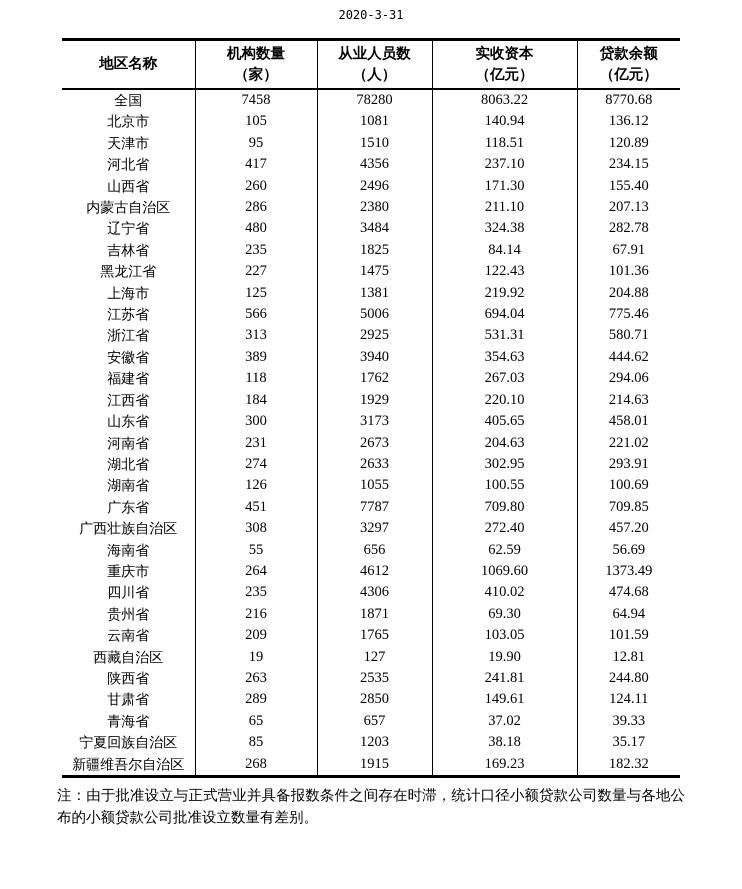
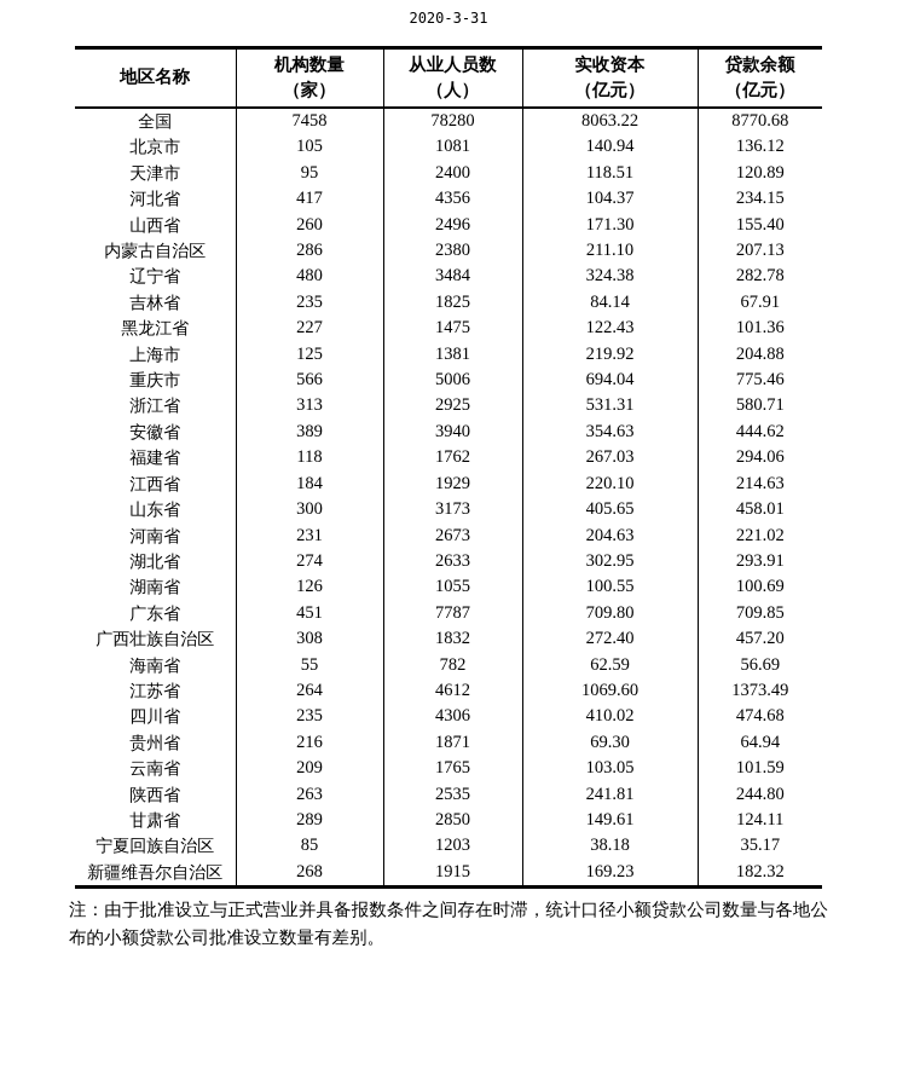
  2020-3-31
  地区名称	机构数量 （家）	从业人员数 （人）	实收资本 （亿元）	贷款余额 （亿元）
  全国	7458	78280	8063.22	8770.68
  北京市	105	1081	140.94	136.12
- 天津市	95	1510	118.51	120.89
+ 天津市	95	2400	118.51	120.89
- 河北省	417	4356	237.10	234.15
+ 河北省	417	4356	104.37	234.15
  山西省	260	2496	171.30	155.40
  内蒙古自治区	286	2380	211.10	207.13
  辽宁省	480	3484	324.38	282.78
  吉林省	235	1825	84.14	67.91
  黑龙江省	227	1475	122.43	101.36
  上海市	125	1381	219.92	204.88
- 江苏省	566	5006	694.04	775.46
+ 重庆市	566	5006	694.04	775.46
  浙江省	313	2925	531.31	580.71
  安徽省	389	3940	354.63	444.62
  福建省	118	1762	267.03	294.06
  江西省	184	1929	220.10	214.63
  山东省	300	3173	405.65	458.01
  河南省	231	2673	204.63	221.02
  湖北省	274	2633	302.95	293.91
  湖南省	126	1055	100.55	100.69
  广东省	451	7787	709.80	709.85
- 广西壮族自治区	308	3297	272.40	457.20
+ 广西壮族自治区	308	1832	272.40	457.20
- 海南省	55	656	62.59	56.69
+ 海南省	55	782	62.59	56.69
- 重庆市	264	4612	1069.60	1373.49
+ 江苏省	264	4612	1069.60	1373.49
  四川省	235	4306	410.02	474.68
  贵州省	216	1871	69.30	64.94
  云南省	209	1765	103.05	101.59
- 西藏自治区	19	127	19.90	12.81
  陕西省	263	2535	241.81	244.80
  甘肃省	289	2850	149.61	124.11
- 青海省	65	657	37.02	39.33
  宁夏回族自治区	85	1203	38.18	35.17
  新疆维吾尔自治区	268	1915	169.23	182.32
  注：由于批准设立与正式营业并具备报数条件之间存在时滞，统计口径小额贷款公司数量与各地公布的小额贷款公司批准设立数量有差别。
